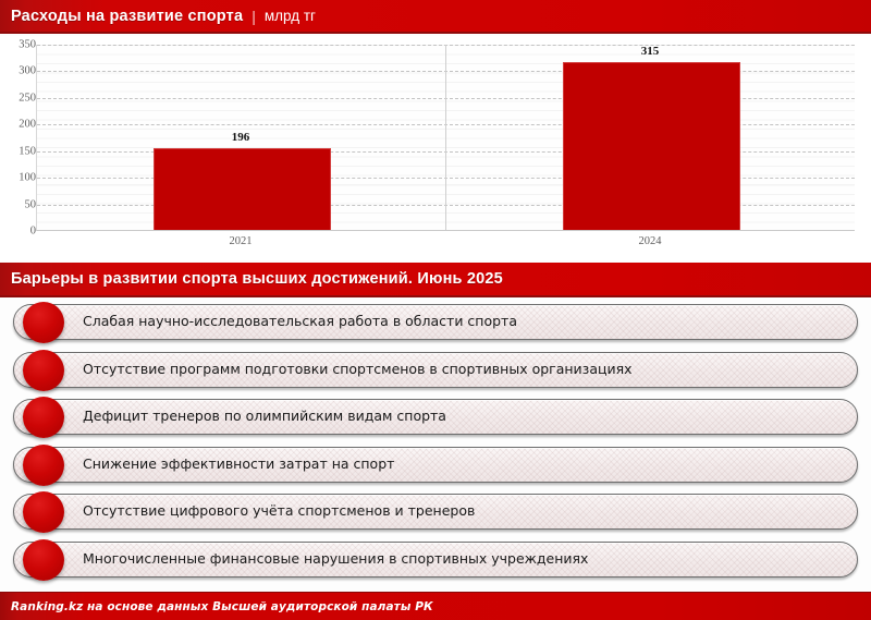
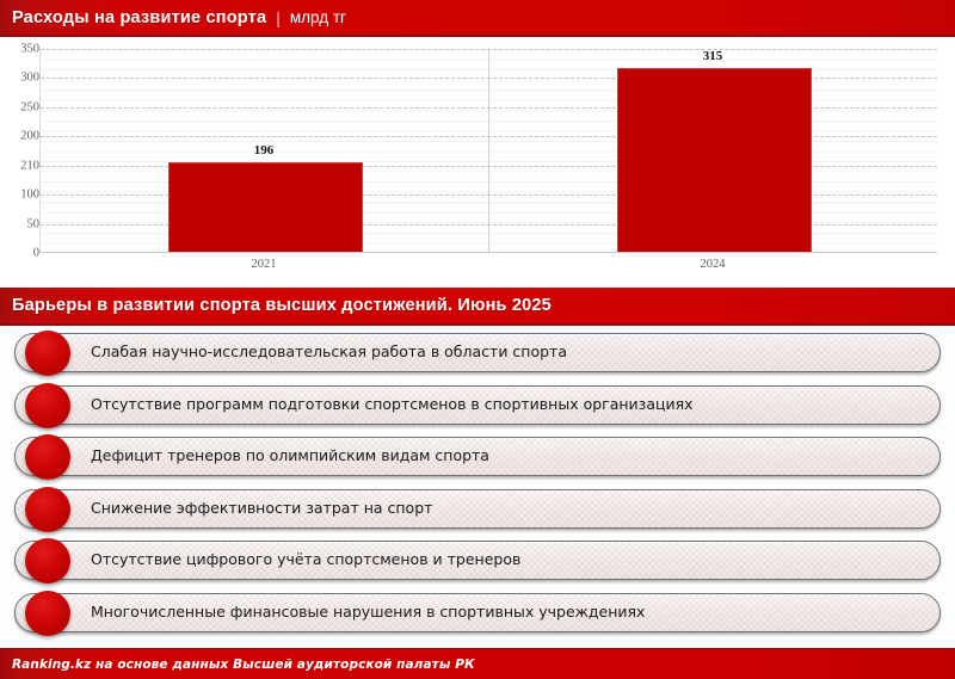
  Расходы на развитие спорта
  |
  млрд тг
  0
  50
  100
- 150
+ 210
  200
  250
  300
  350
  196
  315
  2021
  2024
  Барьеры в развитии спорта высших достижений. Июнь 2025
  Слабая научно-исследовательская работа в области спорта
  Отсутствие программ подготовки спортсменов в спортивных организациях
  Дефицит тренеров по олимпийским видам спорта
  Снижение эффективности затрат на спорт
  Отсутствие цифрового учёта спортсменов и тренеров
  Многочисленные финансовые нарушения в спортивных учреждениях
  Ranking.kz на основе данных Высшей аудиторской палаты РК
